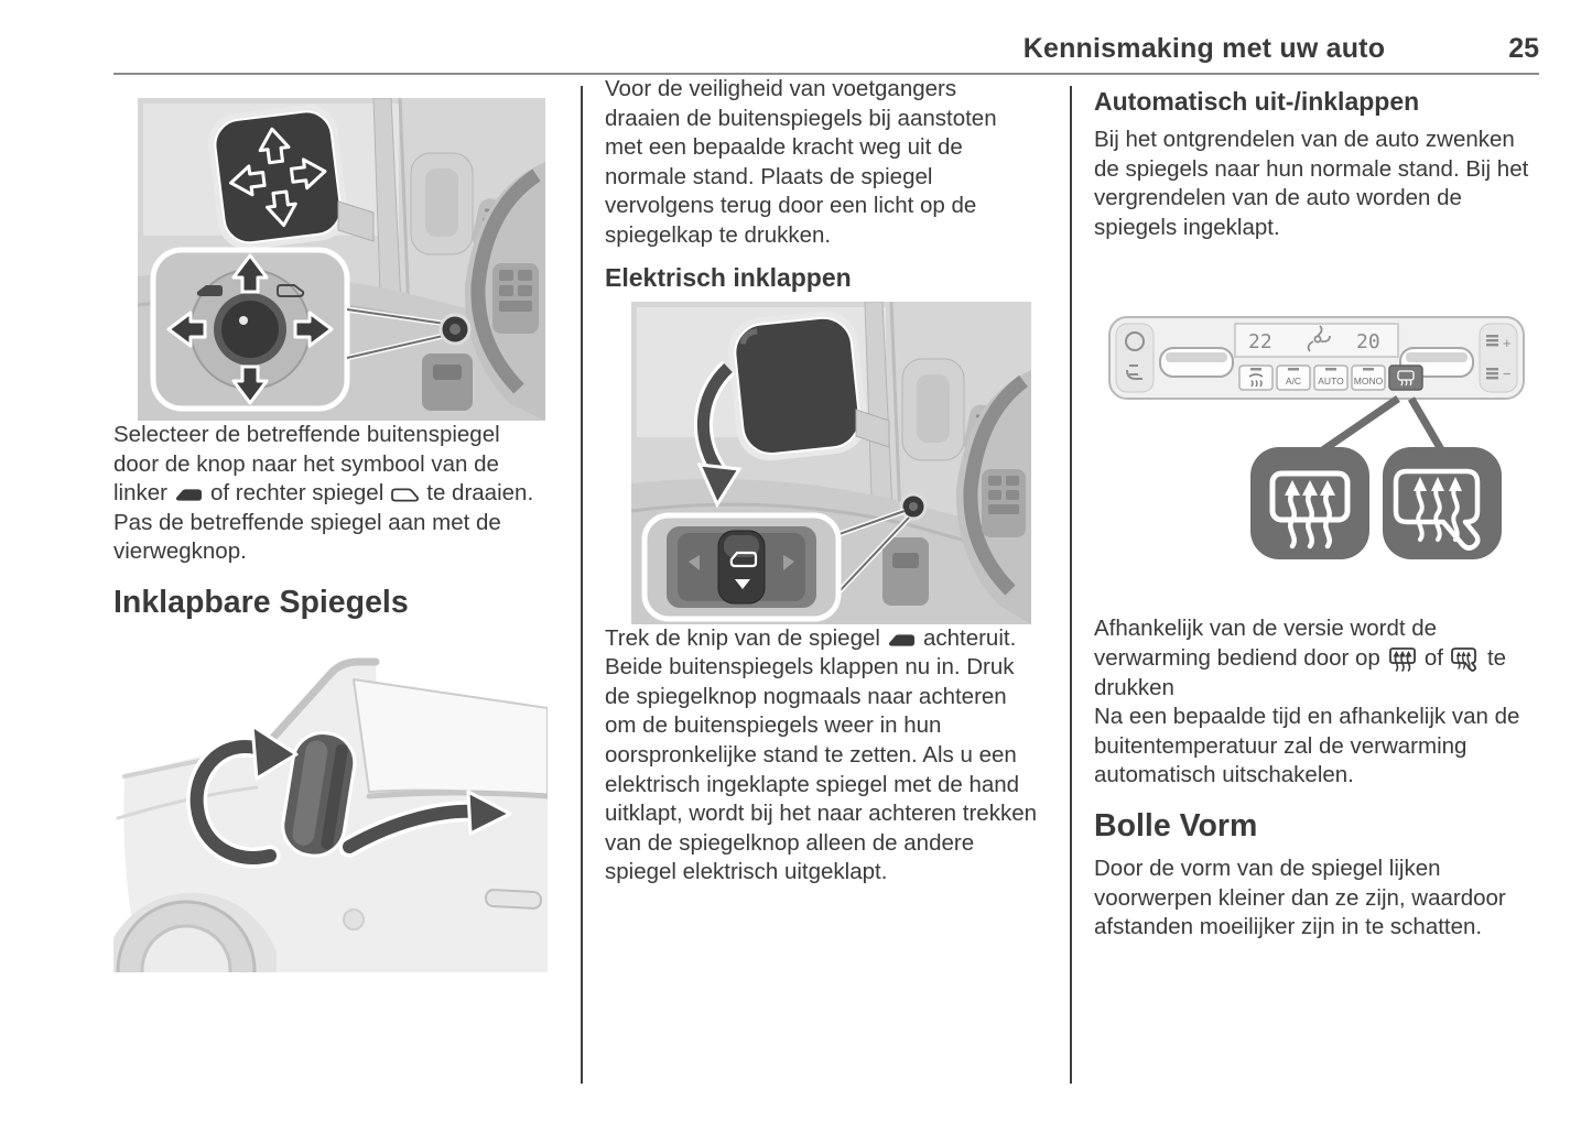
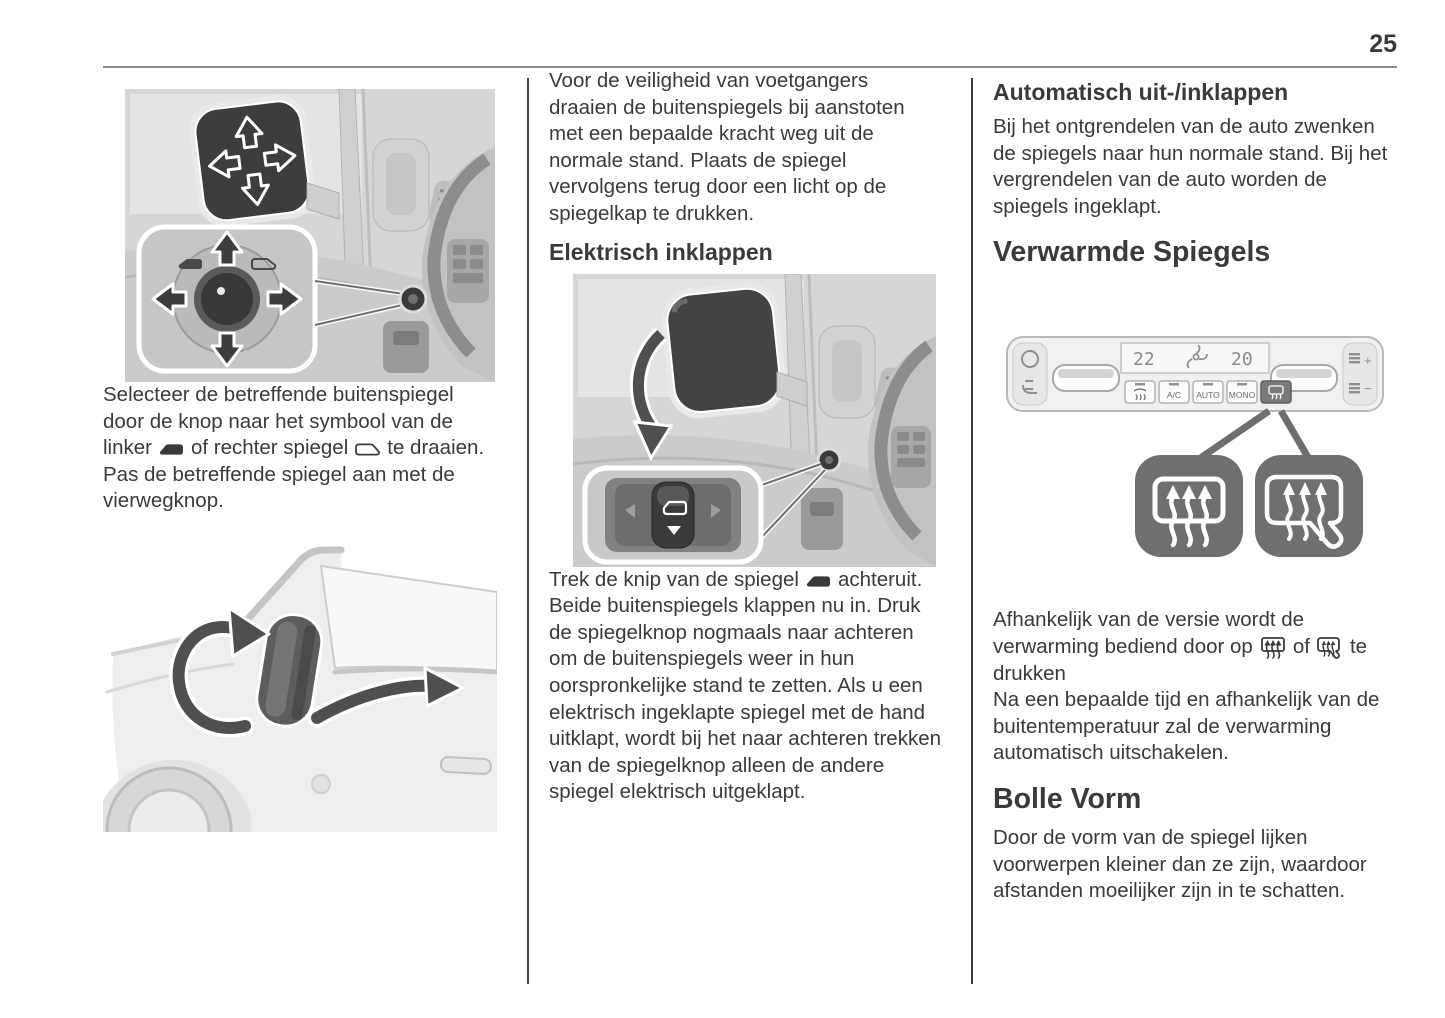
- Kennismaking met uw auto
  25
  Selecteer de betreffende buitenspiegel door de knop naar het symbool van de linker of rechter spiegel te draaien. Pas de betreffende spiegel aan met de vierwegknop.
- Inklapbare Spiegels
  Voor de veiligheid van voetgangers draaien de buitenspiegels bij aanstoten met een bepaalde kracht weg uit de normale stand. Plaats de spiegel vervolgens terug door een licht op de spiegelkap te drukken.
  Elektrisch inklappen
  Trek de knip van de spiegel achteruit. Beide buitenspiegels klappen nu in. Druk de spiegelknop nogmaals naar achteren om de buitenspiegels weer in hun oorspronkelijke stand te zetten. Als u een elektrisch ingeklapte spiegel met de hand uitklapt, wordt bij het naar achteren trekken van de spiegelknop alleen de andere spiegel elektrisch uitgeklapt.
  Automatisch uit-/inklappen
  Bij het ontgrendelen van de auto zwenken de spiegels naar hun normale stand. Bij het vergrendelen van de auto worden de spiegels ingeklapt.
+ Verwarmde Spiegels
  +
  −
  22
  20
  A/C
  AUTO
  MONO
  Afhankelijk van de versie wordt de verwarming bediend door op of te drukken
  Na een bepaalde tijd en afhankelijk van de buitentemperatuur zal de verwarming automatisch uitschakelen.
  Bolle Vorm
  Door de vorm van de spiegel lijken voorwerpen kleiner dan ze zijn, waardoor afstanden moeilijker zijn in te schatten.
